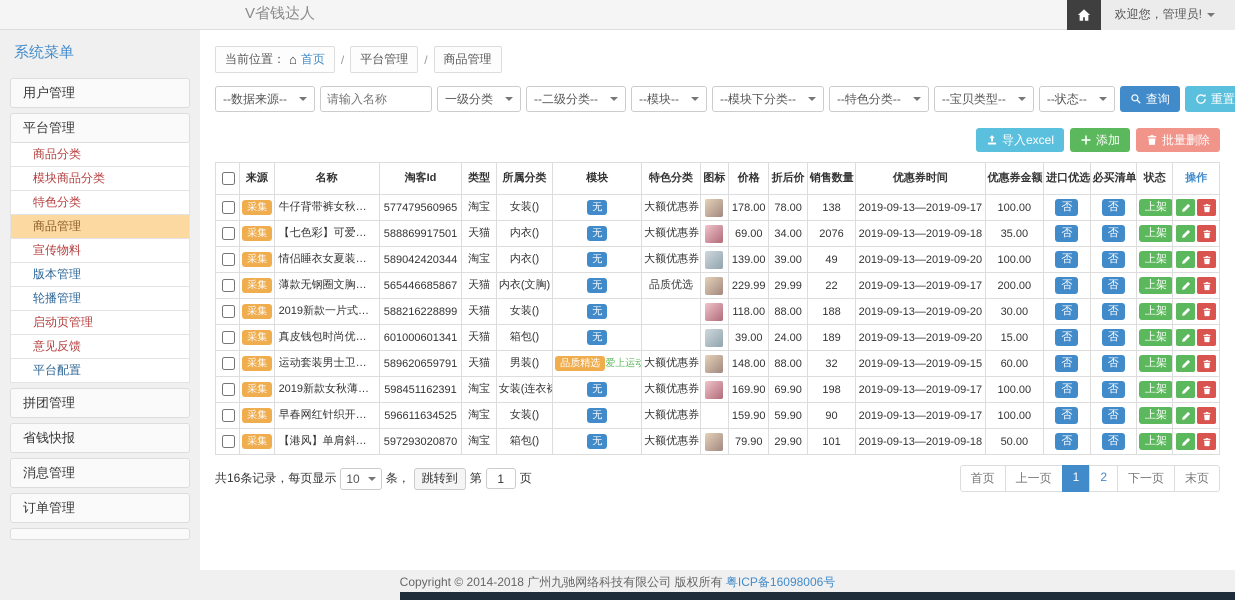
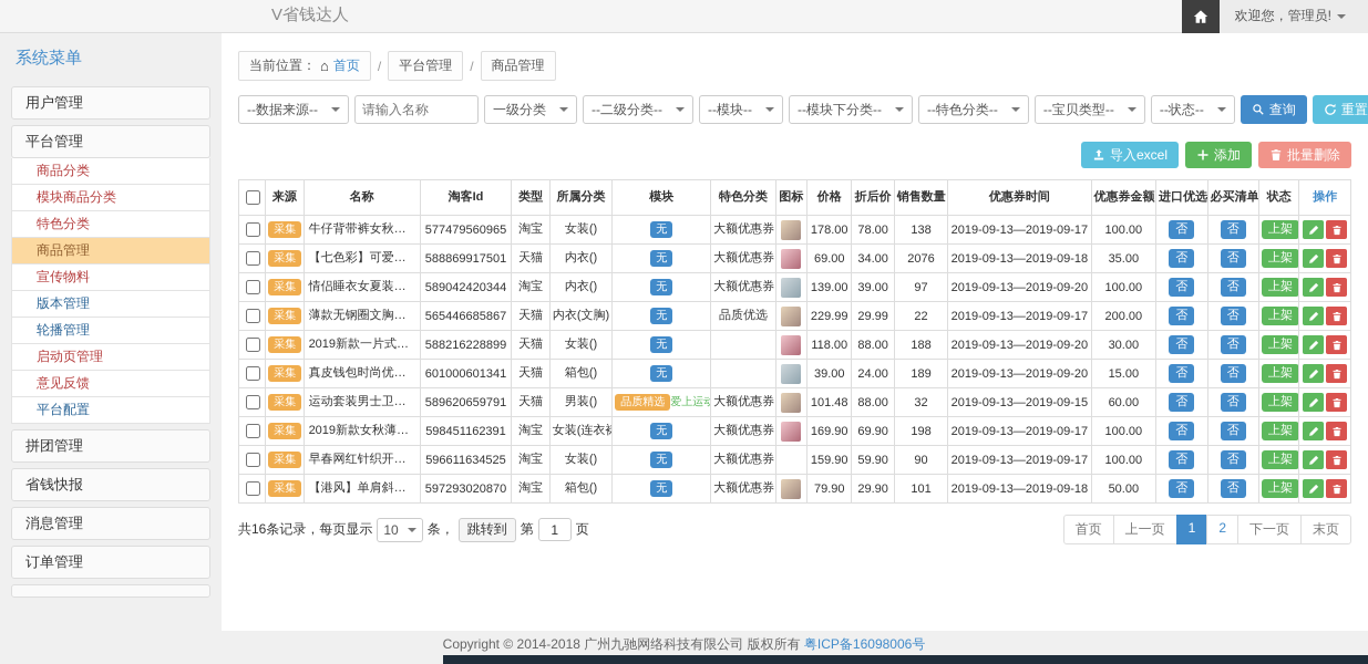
  V省钱达人
  欢迎您，管理员!
  系统菜单
  用户管理
  平台管理
  商品分类
  模块商品分类
  特色分类
  商品管理
  宣传物料
  版本管理
  轮播管理
  启动页管理
  意见反馈
  平台配置
  拼团管理
  省钱快报
  消息管理
  订单管理
  当前位置：
  ⌂
  首页
  /
  平台管理
  /
  商品管理
  --数据来源--
  请输入名称
  一级分类
  --二级分类--
  --模块--
  --模块下分类--
  --特色分类--
  --宝贝类型--
  --状态--
  查询
  重置
  导入excel
  添加
  批量删除
  	来源	名称	淘客Id	类型	所属分类	模块	特色分类	图标	价格	折后价	销售数量	优惠券时间	优惠券金额	进口优选	必买清单	状态	操作
  	采集	牛仔背带裤女秋装减	577479560965	淘宝	女装()	无	大额优惠券		178.00	78.00	138	2019-09-13—2019-09-17	100.00	否	否	上架
  	采集	【七色彩】可爱纯棉	588869917501	天猫	内衣()	无	大额优惠券		69.00	34.00	2076	2019-09-13—2019-09-18	35.00	否	否	上架
- 	采集	情侣睡衣女夏装棉男	589042420344	淘宝	内衣()	无	大额优惠券		139.00	39.00	49	2019-09-13—2019-09-20	100.00	否	否	上架
+ 	采集	情侣睡衣女夏装棉男	589042420344	淘宝	内衣()	无	大额优惠券		139.00	39.00	97	2019-09-13—2019-09-20	100.00	否	否	上架
  	采集	薄款无钢圈文胸聚拢	565446685867	天猫	内衣(文胸)	无	品质优选		229.99	29.99	22	2019-09-13—2019-09-17	200.00	否	否	上架
  	采集	2019新款一片式素...	588216228899	天猫	女装()	无			118.00	88.00	188	2019-09-13—2019-09-20	30.00	否	否	上架
  	采集	真皮钱包时尚优雅女	601000601341	天猫	箱包()	无			39.00	24.00	189	2019-09-13—2019-09-20	15.00	否	否	上架
- 	采集	运动套装男士卫衣初	589620659791	天猫	男装()	品质精选 爱上运动	大额优惠券		148.00	88.00	32	2019-09-13—2019-09-15	60.00	否	否	上架
+ 	采集	运动套装男士卫衣初	589620659791	天猫	男装()	品质精选 爱上运动	大额优惠券		101.48	88.00	32	2019-09-13—2019-09-15	60.00	否	否	上架
  	采集	2019新款女秋薄款...	598451162391	淘宝	女装(连衣裙	无	大额优惠券		169.90	69.90	198	2019-09-13—2019-09-17	100.00	否	否	上架
  	采集	早春网红针织开衫女	596611634525	淘宝	女装()	无	大额优惠券		159.90	59.90	90	2019-09-13—2019-09-17	100.00	否	否	上架
  	采集	【港风】单肩斜挎链	597293020870	淘宝	箱包()	无	大额优惠券		79.90	29.90	101	2019-09-13—2019-09-18	50.00	否	否	上架
  共16条记录，每页显示
  10
  条，
  跳转到
  第
  1
  页
  首页
  上一页
  1
  2
  下一页
  末页
  Copyright © 2014-2018 广州九驰网络科技有限公司 版权所有 粤ICP备16098006号
